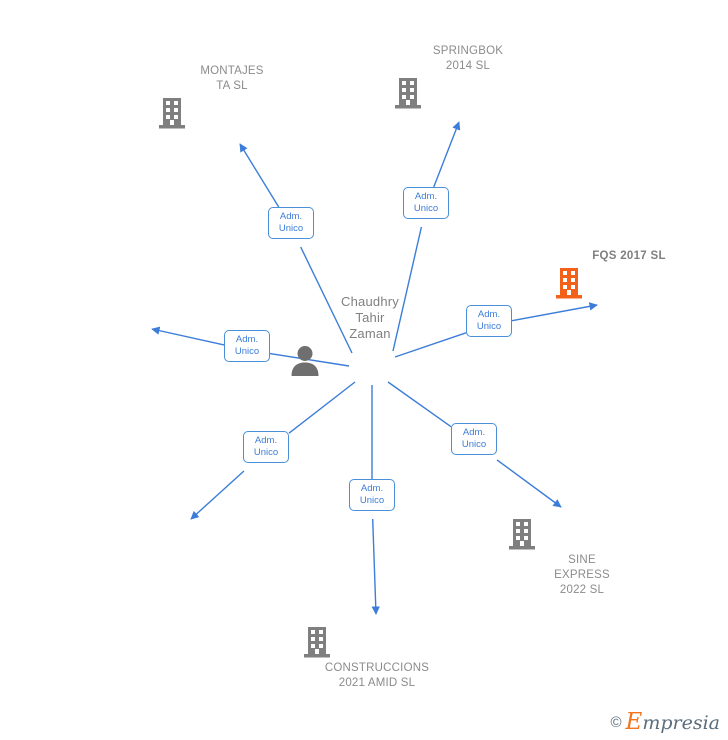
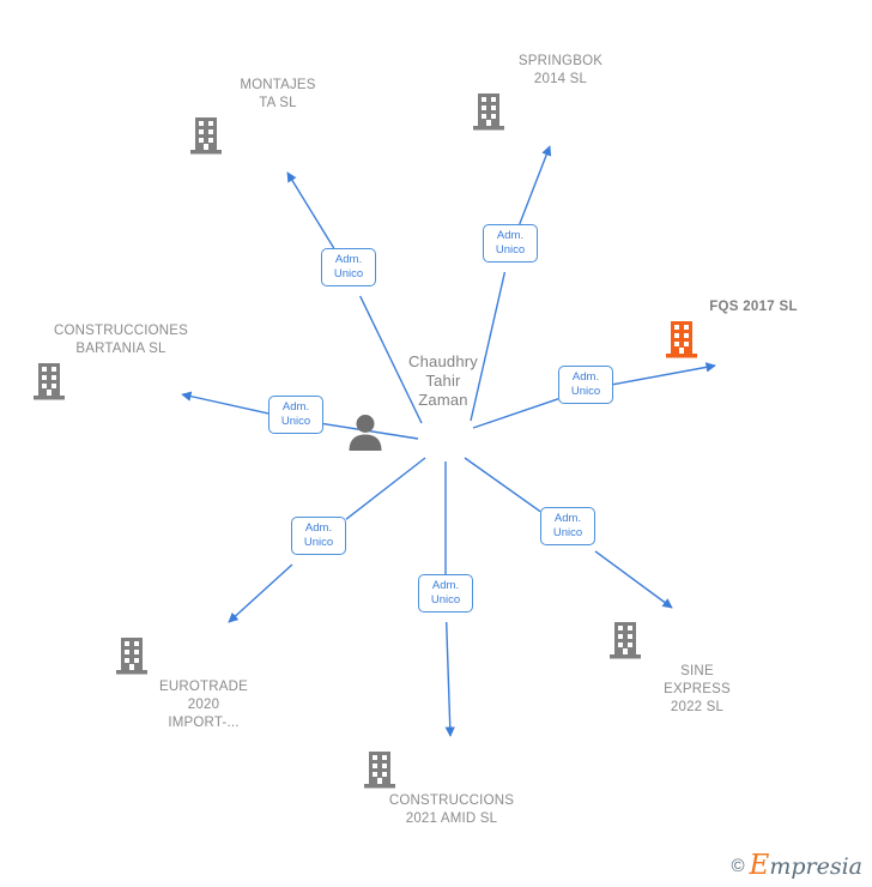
  MONTAJES
  TA SL
  SPRINGBOK
  2014 SL
  FQS 2017 SL
+ CONSTRUCCIONES
+ BARTANIA SL
+ EUROTRADE
+ 2020
+ IMPORT-...
  CONSTRUCCIONS
  2021 AMID SL
  SINE
  EXPRESS
  2022 SL
  Chaudhry
  Tahir
  Zaman
  Adm.
  Unico
  Adm.
  Unico
  Adm.
  Unico
  Adm.
  Unico
  Adm.
  Unico
  Adm.
  Unico
  Adm.
  Unico
  ©
  Empresia
